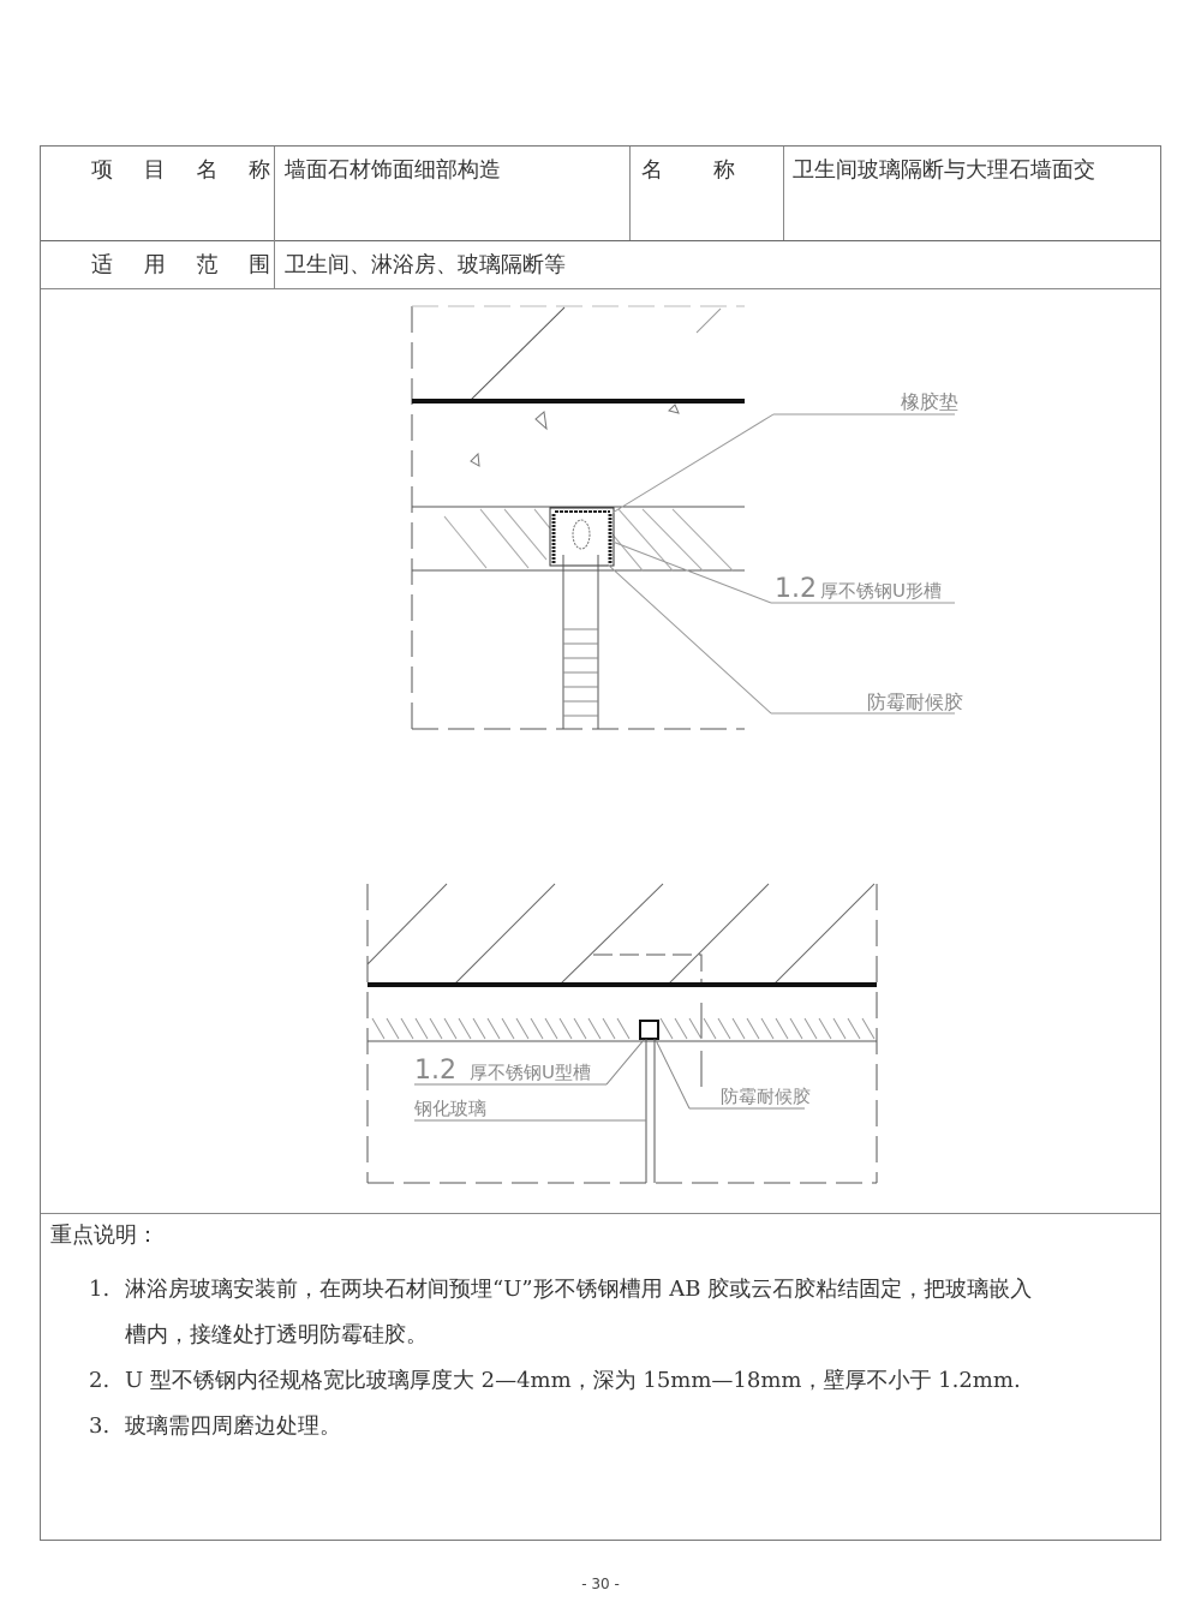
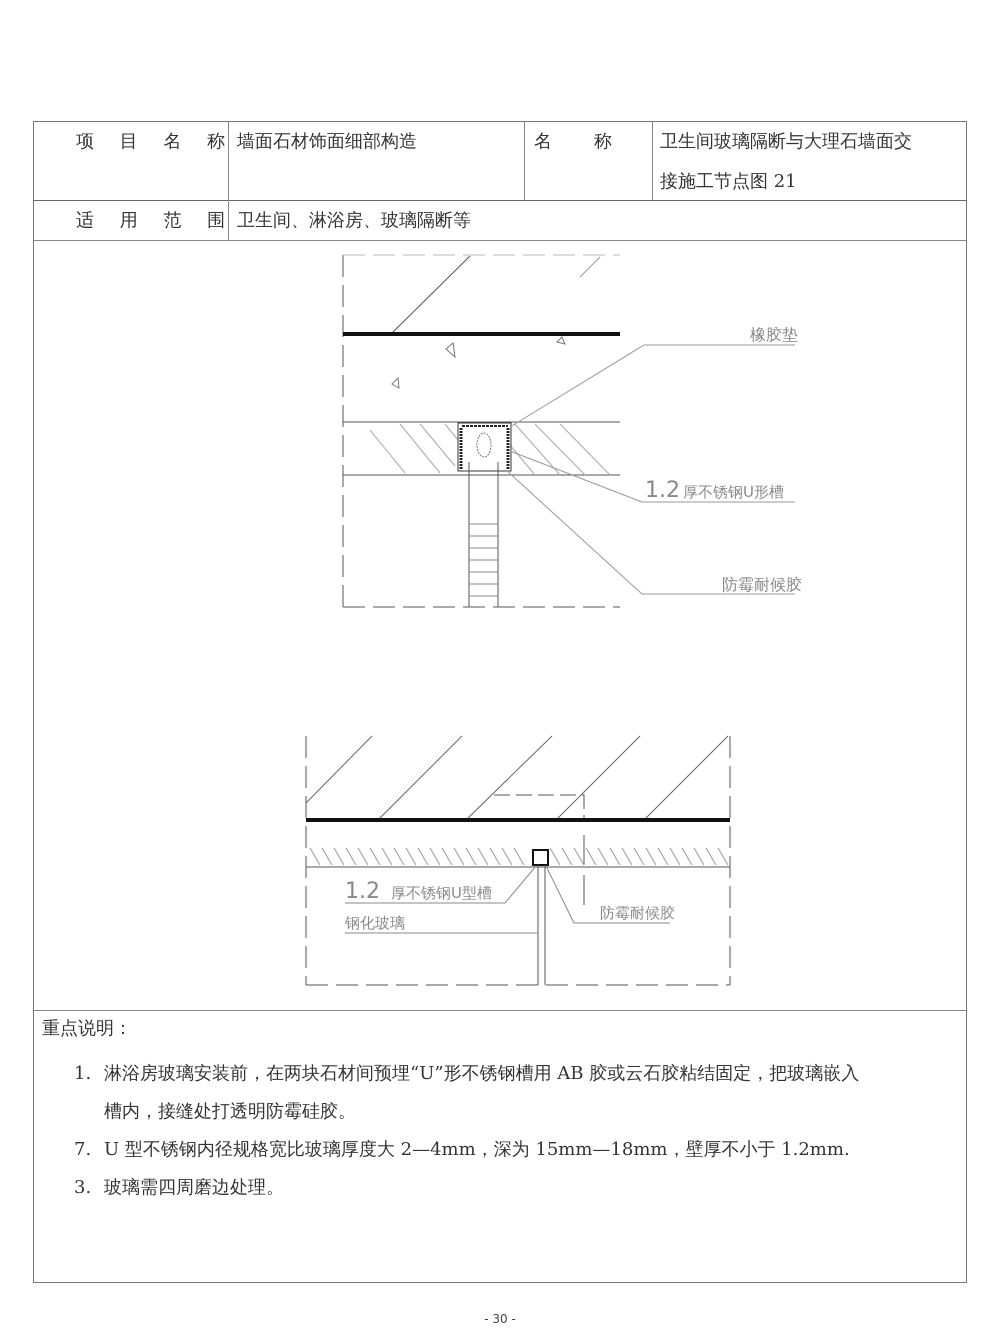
  项 目 名 称
  墙面石材饰面细部构造
  名
  称
  卫生间玻璃隔断与大理石墙面交
+ 接施工节点图 21
  适 用 范 围
  卫生间、淋浴房、玻璃隔断等
  重点说明：
  1. 淋浴房玻璃安装前，在两块石材间预埋“U”形不锈钢槽用 AB 胶或云石胶粘结固定，把玻璃嵌入
  槽内，接缝处打透明防霉硅胶。
- 2. U 型不锈钢内径规格宽比玻璃厚度大 2—4mm，深为 15mm—18mm，壁厚不小于 1.2mm.
+ 7. U 型不锈钢内径规格宽比玻璃厚度大 2—4mm，深为 15mm—18mm，壁厚不小于 1.2mm.
  3. 玻璃需四周磨边处理。
  橡胶垫
  1.2
  厚不锈钢U形槽
  防霉耐候胶
  1.2
  厚不锈钢U型槽
  钢化玻璃
  防霉耐候胶
  - 30 -
